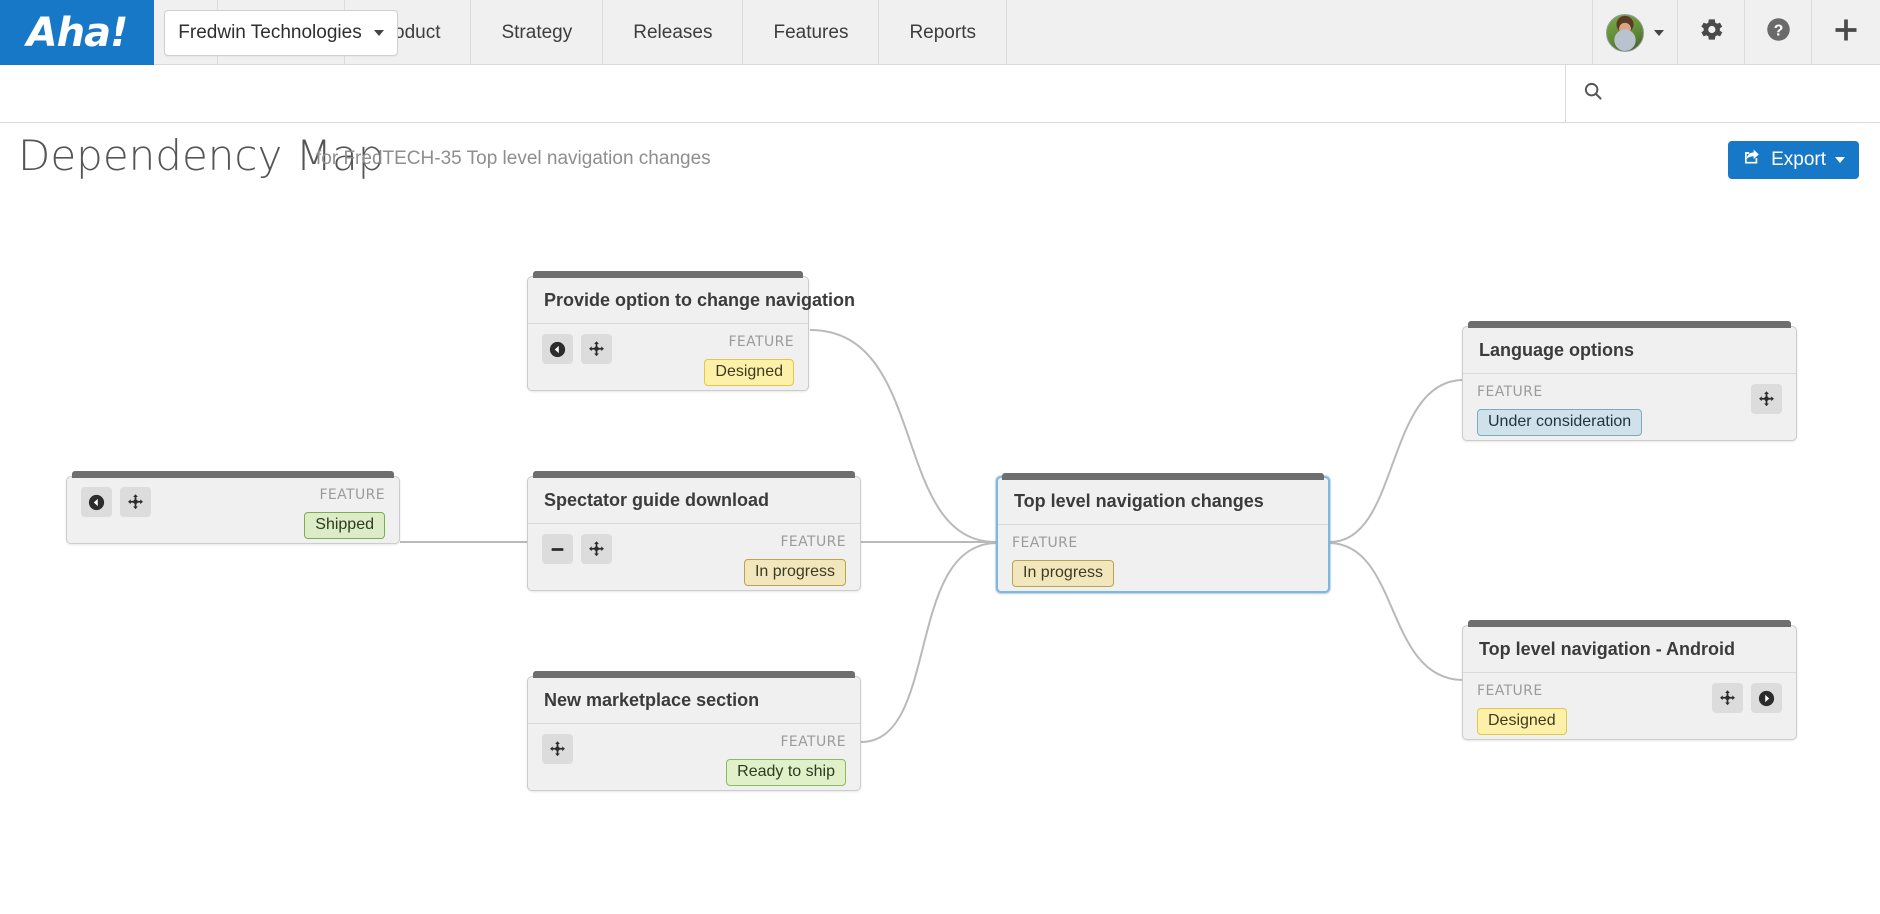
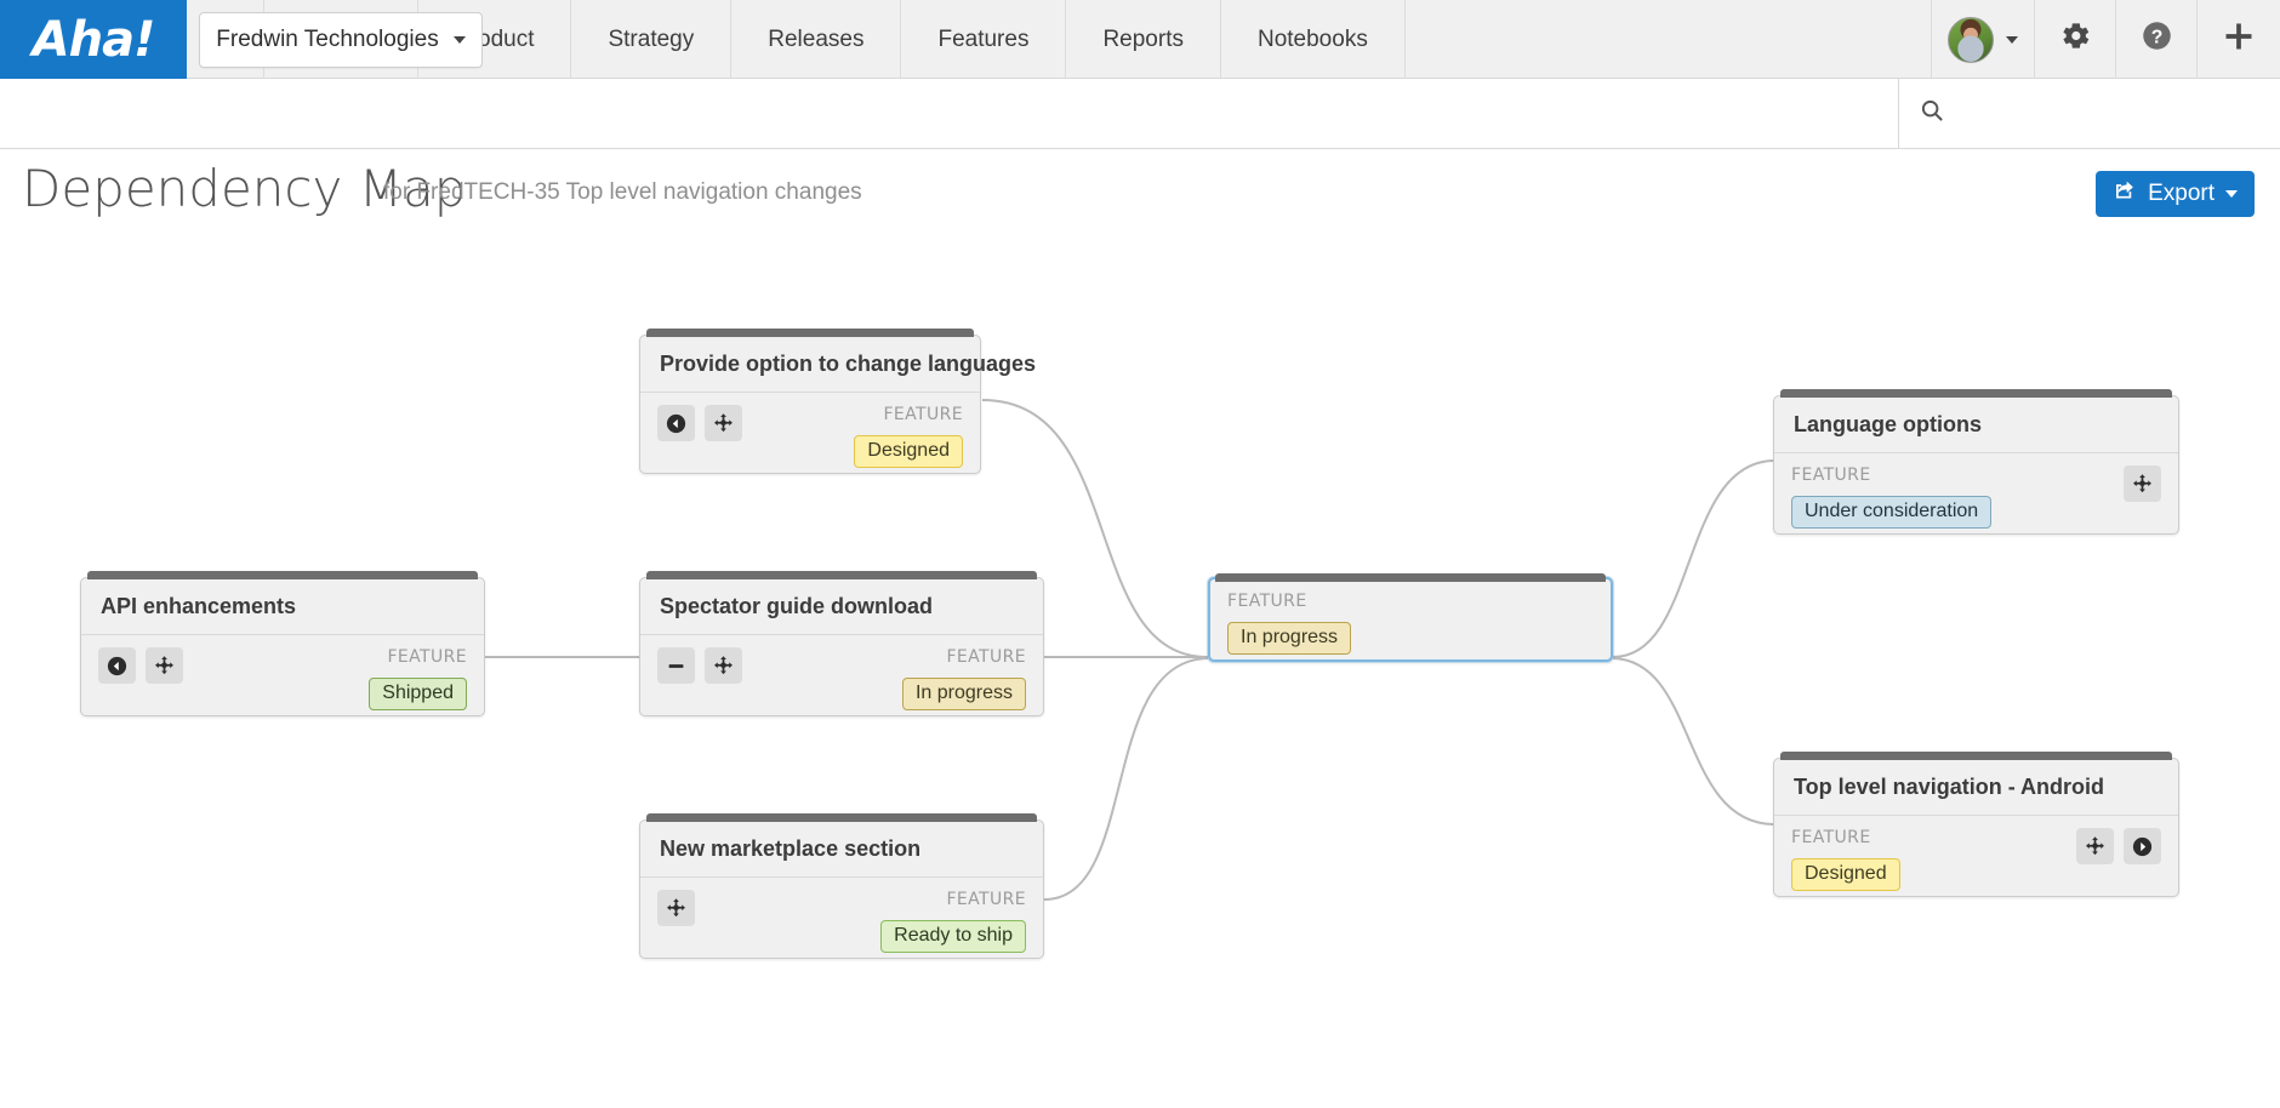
  Aha!
  Fredwin Technologies
  oduct
  Strategy
  Releases
  Features
  Reports
+ Notebooks
  ?
  Dependency Map
  for FredTECH-35 Top level navigation changes
  Export
- Provide option to change navigation
+ Provide option to change languages
  FEATURE
  Designed
+ API enhancements
  FEATURE
  Shipped
  Spectator guide download
  FEATURE
  In progress
  New marketplace section
  FEATURE
  Ready to ship
- Top level navigation changes
  FEATURE
  In progress
  Language options
  FEATURE
  Under consideration
  Top level navigation - Android
  FEATURE
  Designed
